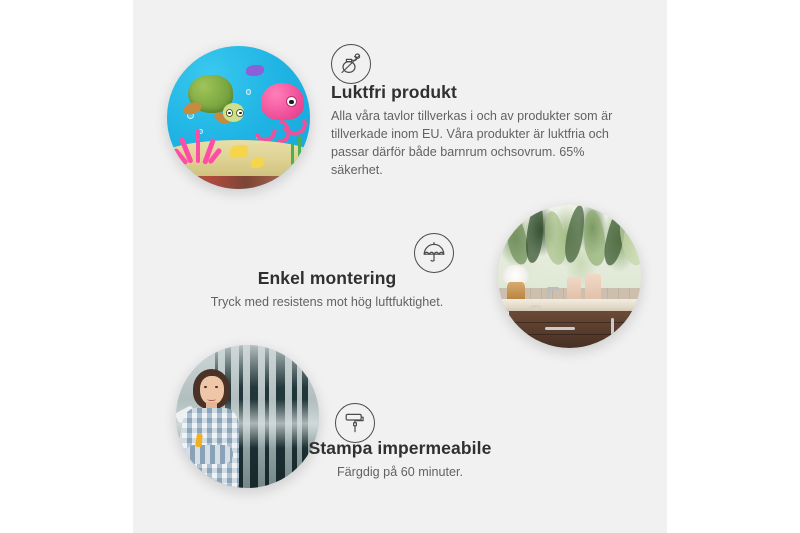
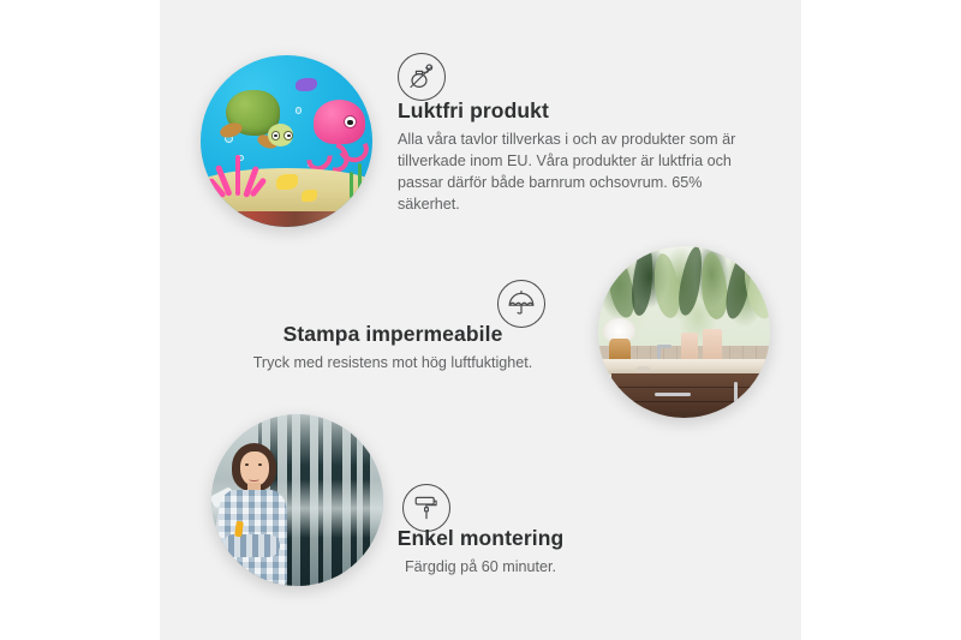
  Luktfri produkt
  Alla våra tavlor tillverkas i och av produkter som är tillverkade inom EU. Våra produkter är luktfria och passar därför både barnrum ochsovrum. 65% säkerhet.
- Enkel montering
+ Stampa impermeabile
  Tryck med resistens mot hög luftfuktighet.
- Stampa impermeabile
+ Enkel montering
  Färgdig på 60 minuter.
